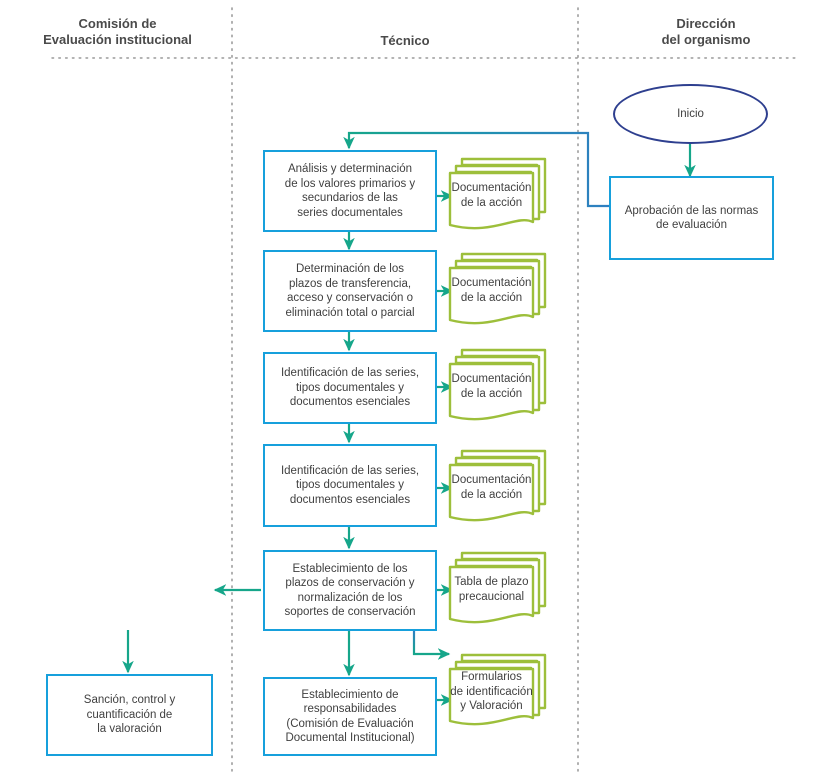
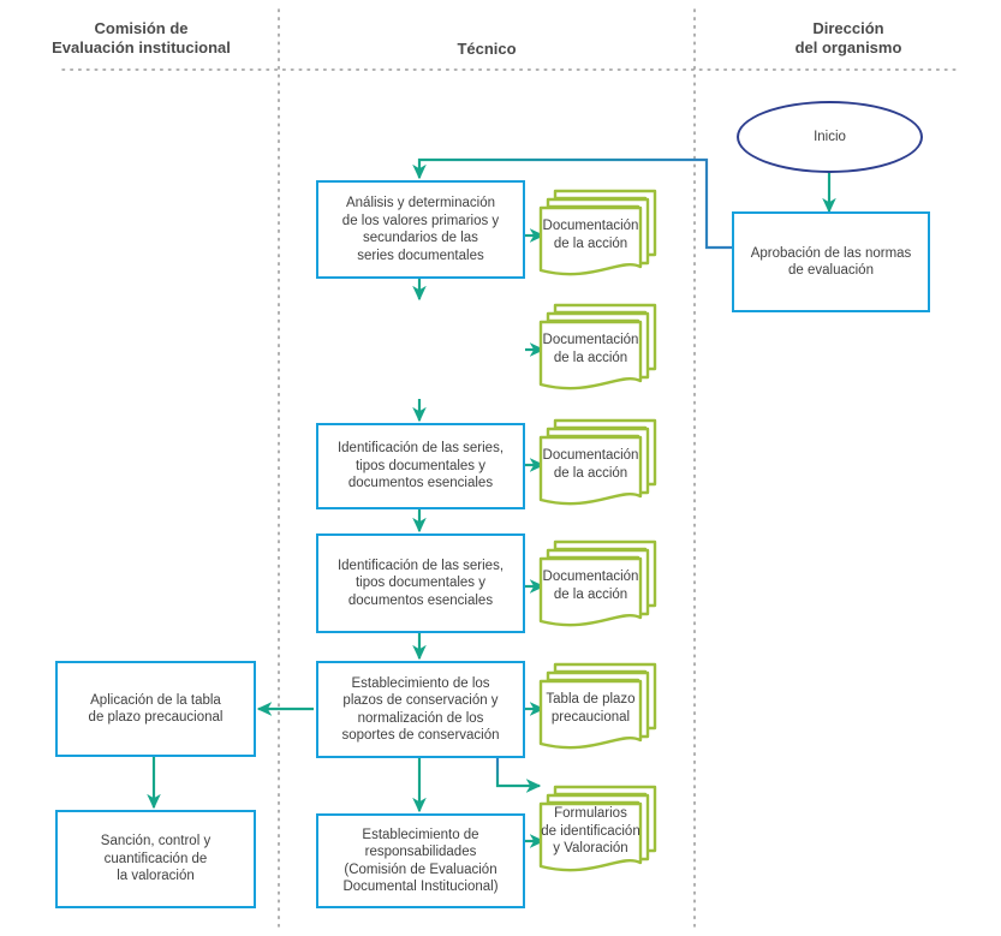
  Comisión de
  Evaluación institucional
  Técnico
  Dirección
  del organismo
  Inicio
  Aprobación de las normas
  de evaluación
  Análisis y determinación
  de los valores primarios y
  secundarios de las
  series documentales
- Determinación de los
- plazos de transferencia,
- acceso y conservación o
- eliminación total o parcial
  Identificación de las series,
  tipos documentales y
  documentos esenciales
  Identificación de las series,
  tipos documentales y
  documentos esenciales
  Establecimiento de los
  plazos de conservación y
  normalización de los
  soportes de conservación
  Establecimiento de
  responsabilidades
  (Comisión de Evaluación
  Documental Institucional)
  Documentación
  de la acción
  Documentación
  de la acción
  Documentación
  de la acción
  Documentación
  de la acción
  Tabla de plazo
  precaucional
  Formularios
  de identificación
  y Valoración
+ Aplicación de la tabla
+ de plazo precaucional
  Sanción, control y
  cuantificación de
  la valoración
